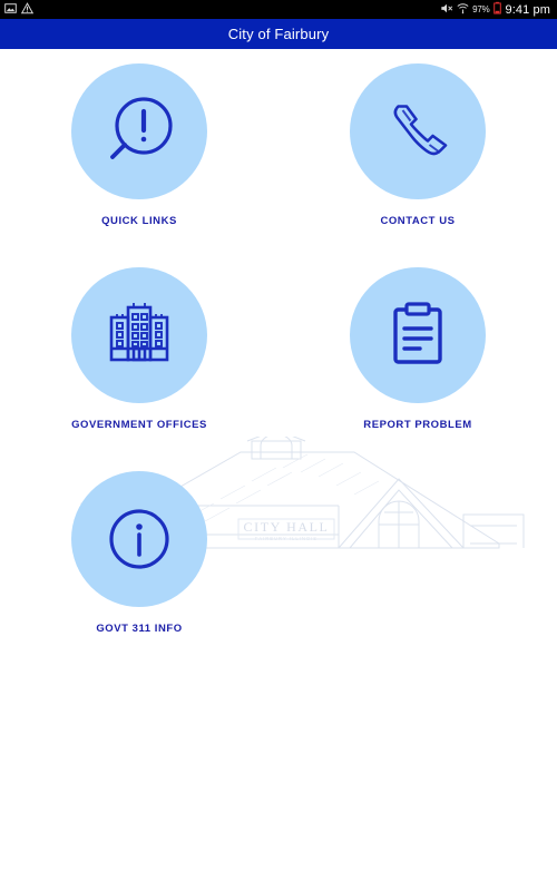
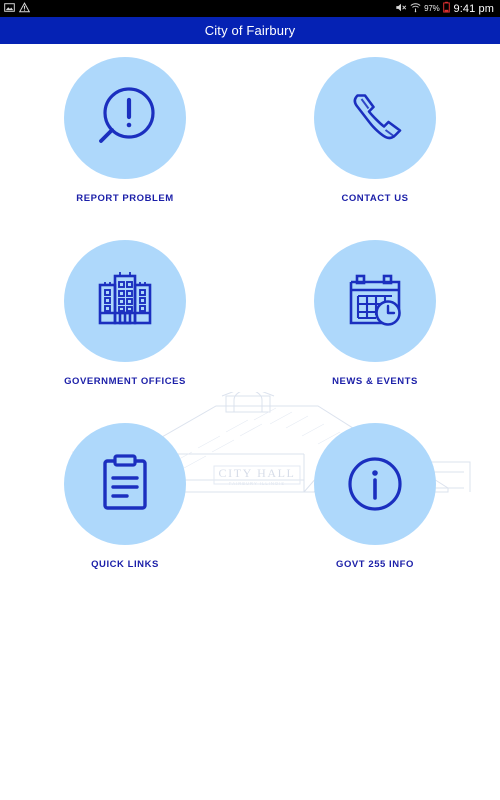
  97%
  9:41 pm
  City of Fairbury
  CITY HALL
- QUICK LINKS
+ REPORT PROBLEM
  CONTACT US
  GOVERNMENT OFFICES
+ NEWS & EVENTS
- REPORT PROBLEM
+ QUICK LINKS
- GOVT 311 INFO
+ GOVT 255 INFO
